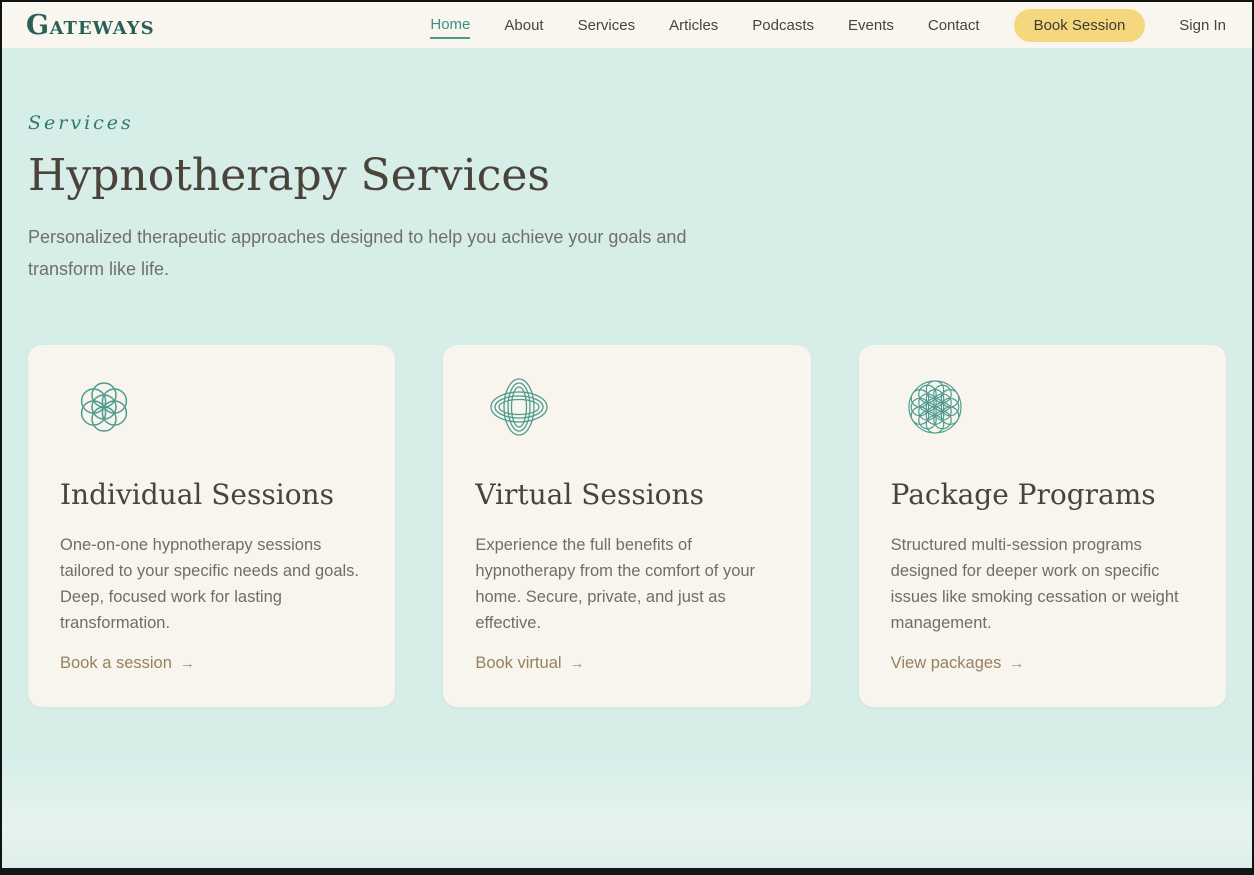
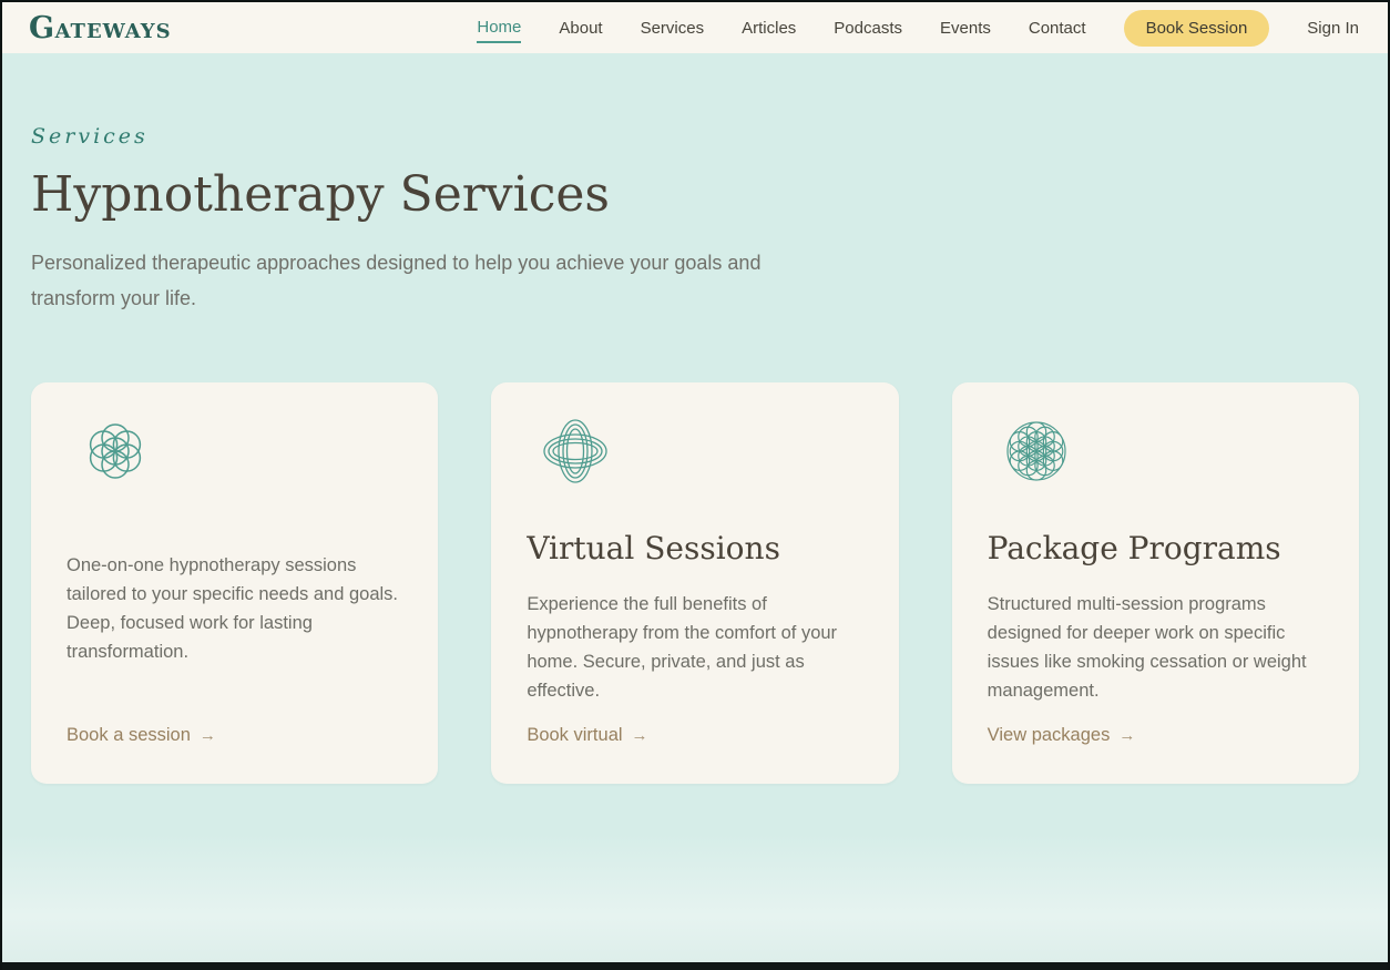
  G
  ATEWAYS
  Home
  About
  Services
  Articles
  Podcasts
  Events
  Contact
  Book Session
  Sign In
  Services
  Hypnotherapy Services
- Personalized therapeutic approaches designed to help you achieve your goals and transform like life.
+ Personalized therapeutic approaches designed to help you achieve your goals and transform your life.
- Individual Sessions
  One-on-one hypnotherapy sessions tailored to your specific needs and goals. Deep, focused work for lasting transformation.
  Book a session
  →
  Virtual Sessions
  Experience the full benefits of hypnotherapy from the comfort of your home. Secure, private, and just as effective.
  Book virtual
  →
  Package Programs
  Structured multi-session programs designed for deeper work on specific issues like smoking cessation or weight management.
  View packages
  →
